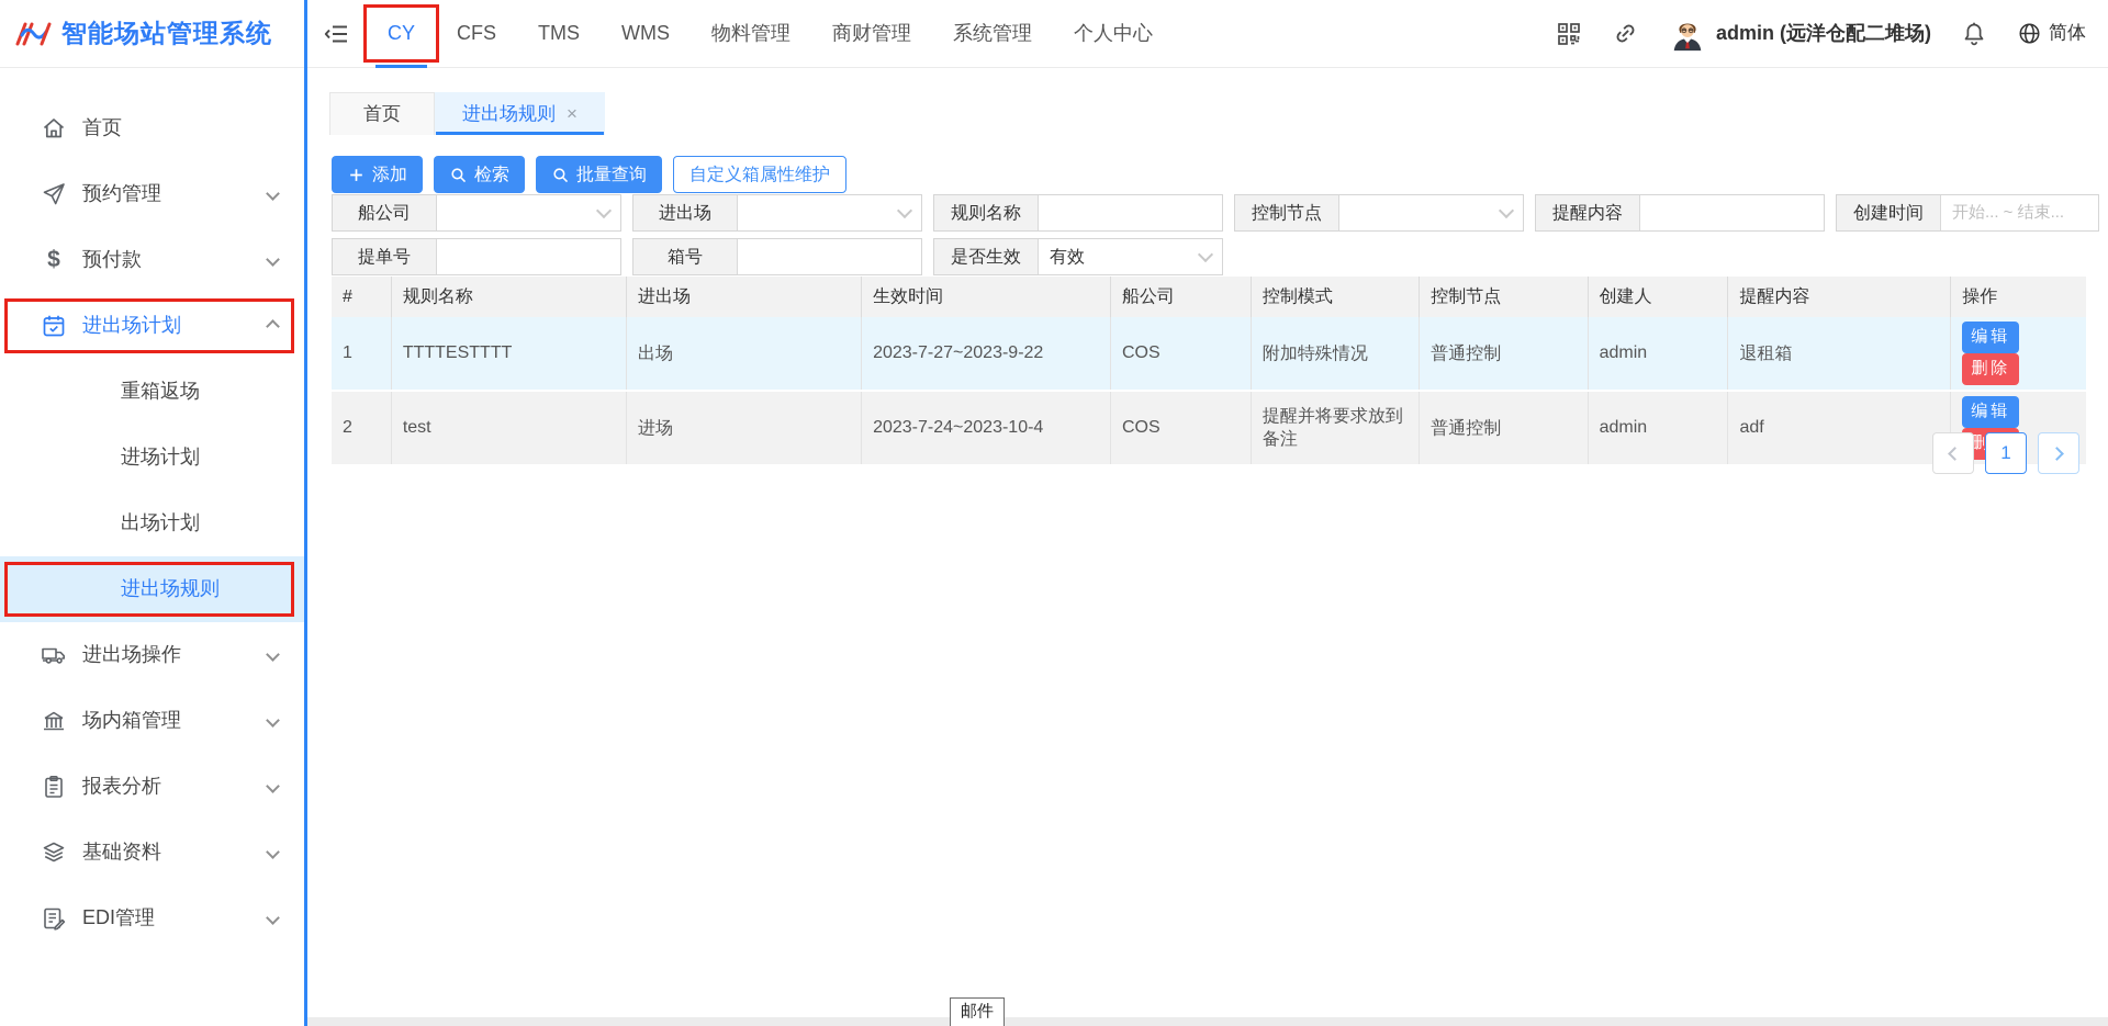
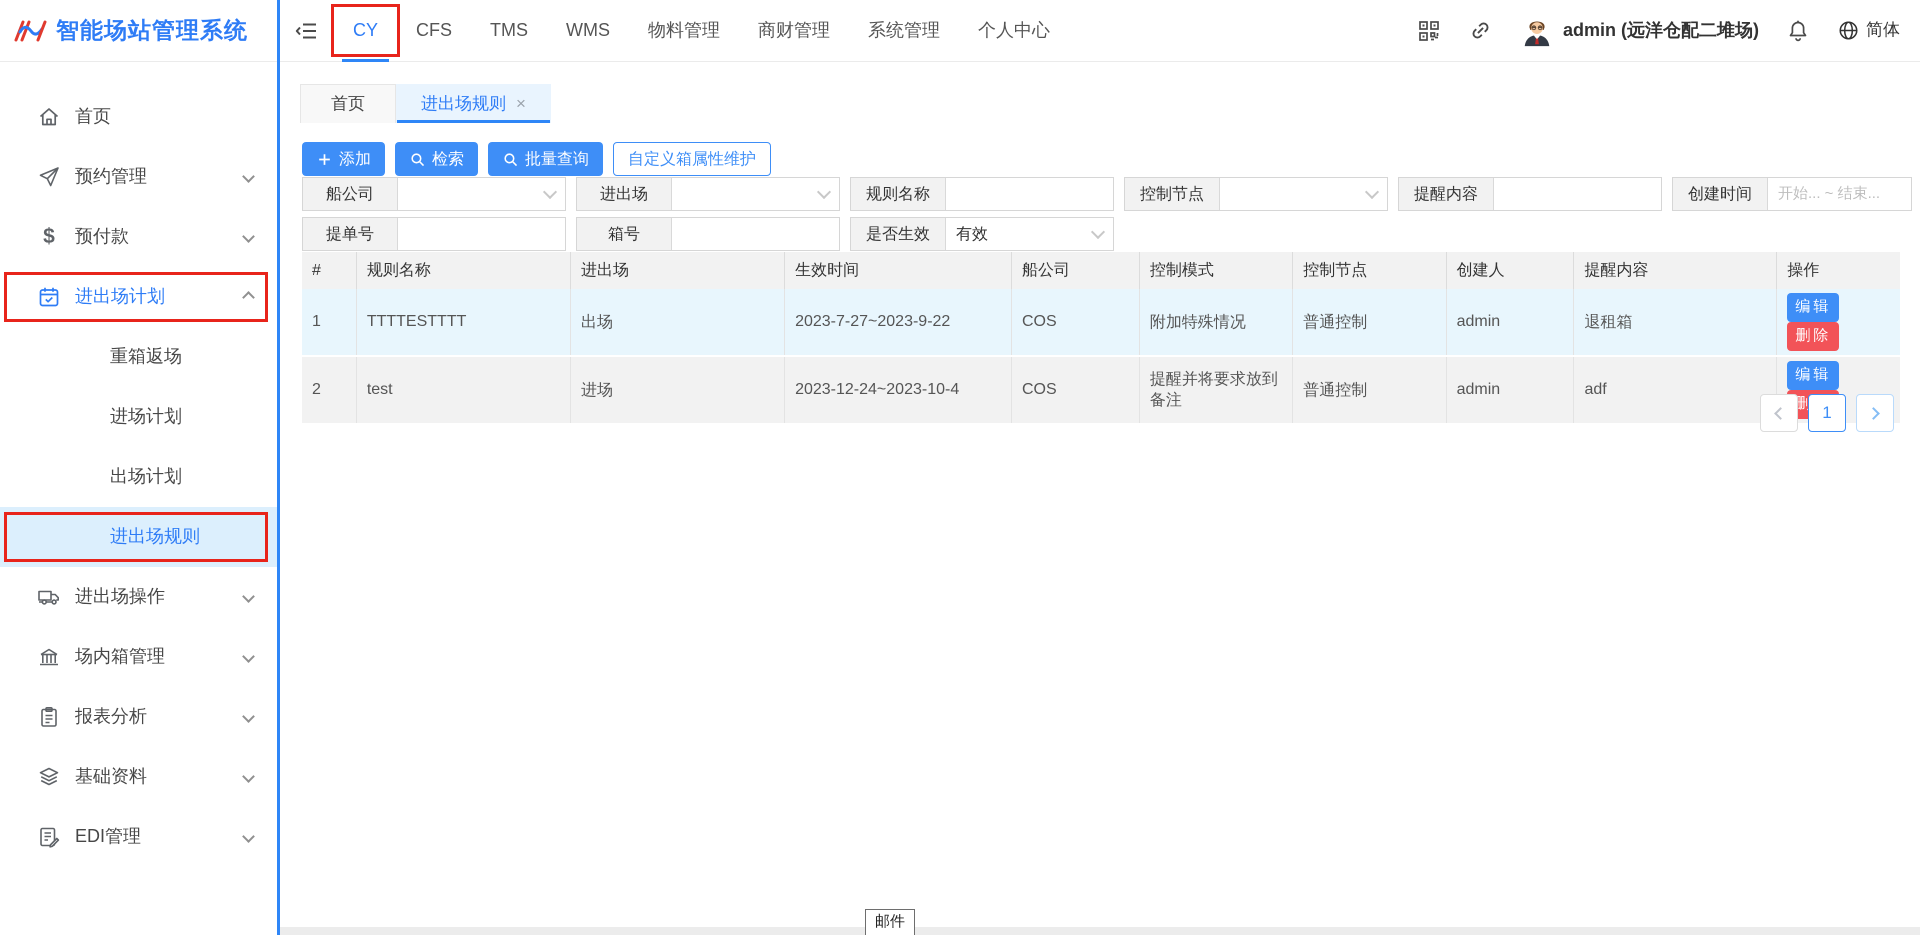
  智能场站管理系统
  CY
  CFS
  TMS
  WMS
  物料管理
  商财管理
  系统管理
  个人中心
  admin (远洋仓配二堆场)
  简体
  首页
  预约管理
  $
  预付款
  进出场计划
  重箱返场
  进场计划
  出场计划
  进出场规则
  进出场操作
  场内箱管理
  报表分析
  基础资料
  EDI管理
  首页
  进出场规则
  ×
  添加
  检索
  批量查询
  自定义箱属性维护
  船公司
  进出场
  规则名称
  控制节点
  提醒内容
  创建时间
  开始... ~ 结束...
  提单号
  箱号
  是否生效
  有效
  #	规则名称	进出场	生效时间	船公司	控制模式	控制节点	创建人	提醒内容	操作
  1	TTTTESTTTT	出场	2023-7-27~2023-9-22	COS	附加特殊情况	普通控制	admin	退租箱	编辑删除
- 2	test	进场	2023-7-24~2023-10-4	COS	提醒并将要求放到备注	普通控制	admin	adf	编辑删
+ 2	test	进场	2023-12-24~2023-10-4	COS	提醒并将要求放到备注	普通控制	admin	adf	编辑删
  1
  邮件
